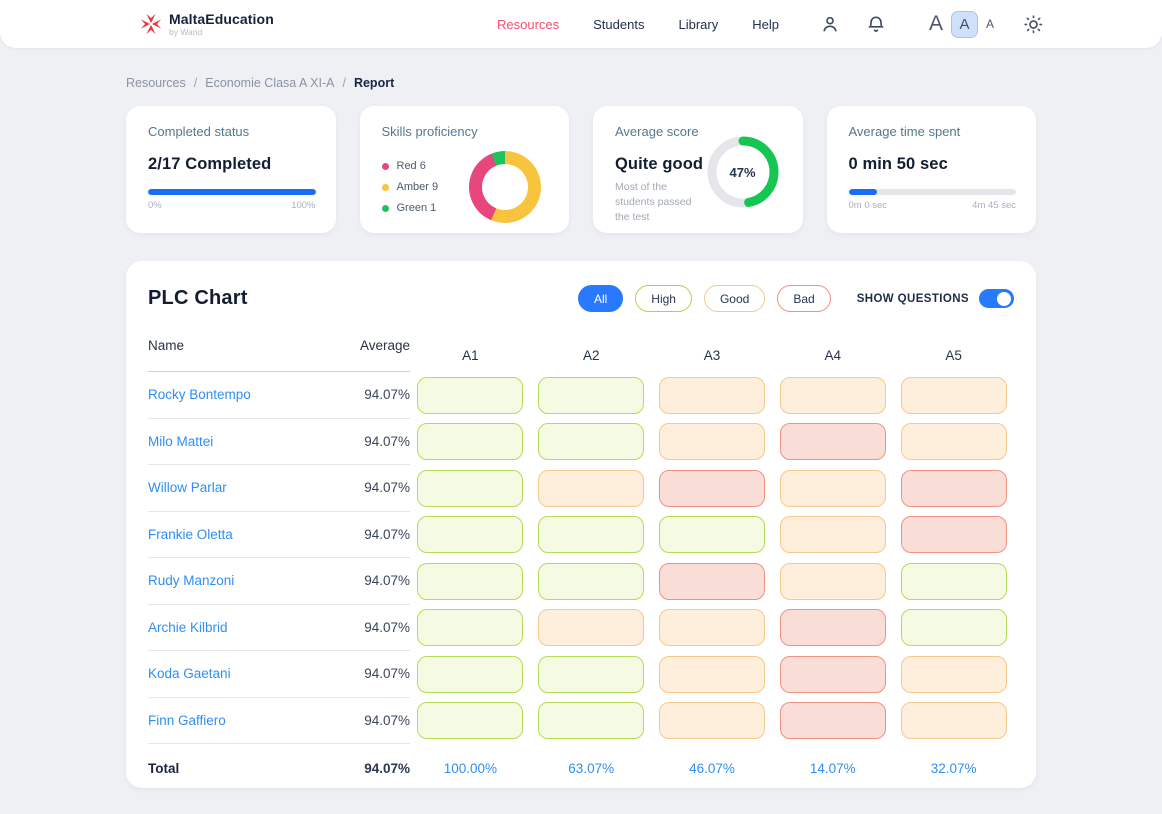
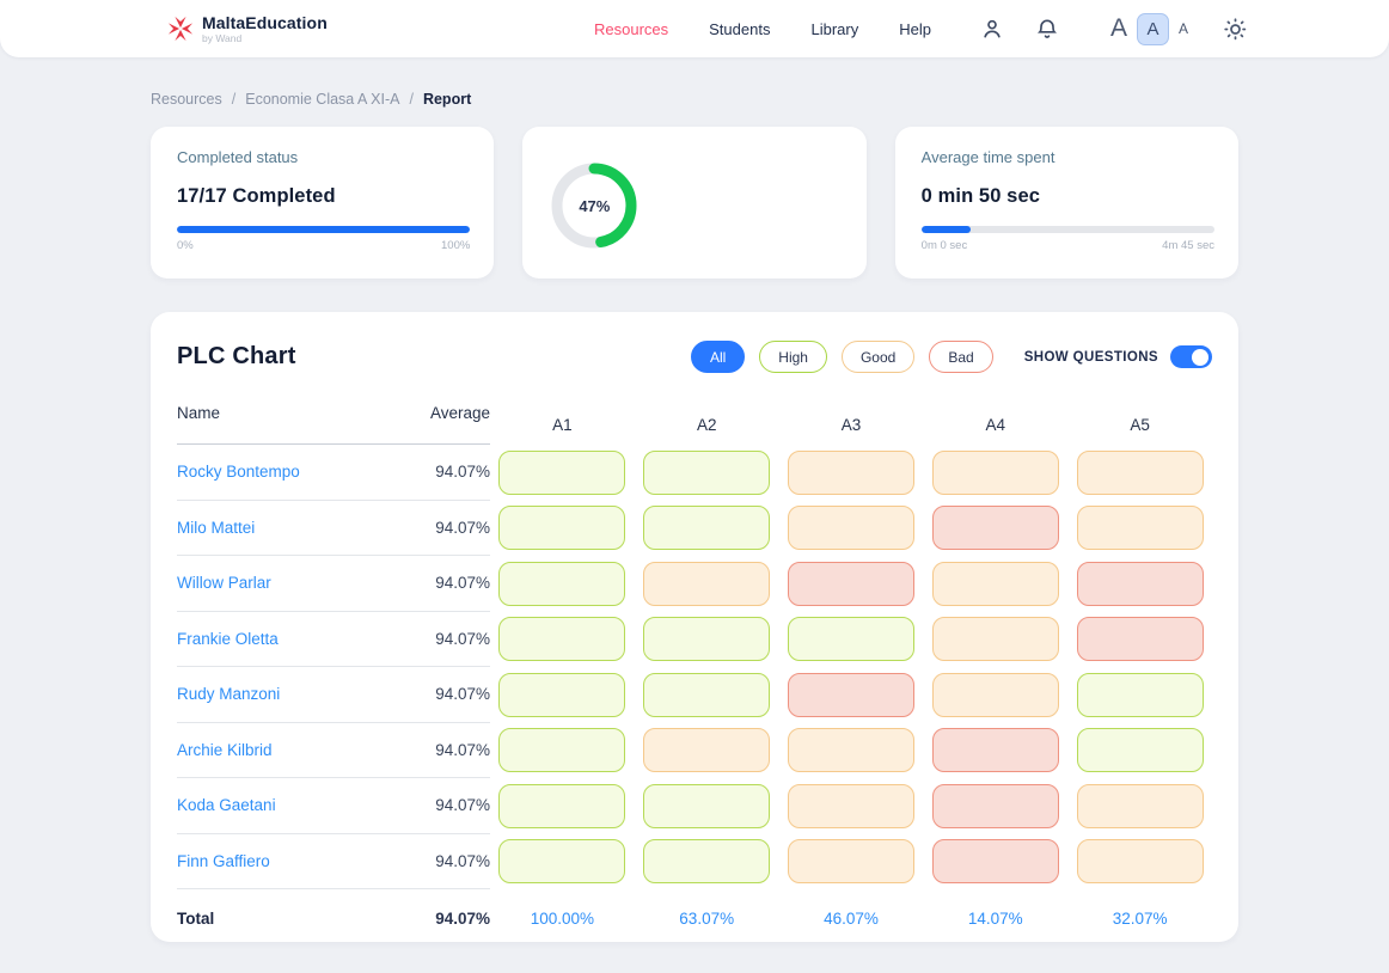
  MaltaEducation
  by Wand
  Resources
  Students
  Library
  Help
  A
  A
  A
  Resources
  /
  Economie Clasa A XI-A
  /
  Report
  Completed status
- 2/17 Completed
+ 17/17 Completed
  0%
  100%
- Skills proficiency
- Red 6
- Amber 9
- Green 1
- Average score
- Quite good
- Most of the students passed the test
  47%
  Average time spent
  0 min 50 sec
  0m 0 sec
  4m 45 sec
  PLC Chart
  All
  High
  Good
  Bad
  SHOW QUESTIONS
  Name
  Average
  A1
  A2
  A3
  A4
  A5
  Rocky Bontempo
  94.07%
  Milo Mattei
  94.07%
  Willow Parlar
  94.07%
  Frankie Oletta
  94.07%
  Rudy Manzoni
  94.07%
  Archie Kilbrid
  94.07%
  Koda Gaetani
  94.07%
  Finn Gaffiero
  94.07%
  Total
  94.07%
  100.00%
  63.07%
  46.07%
  14.07%
  32.07%
